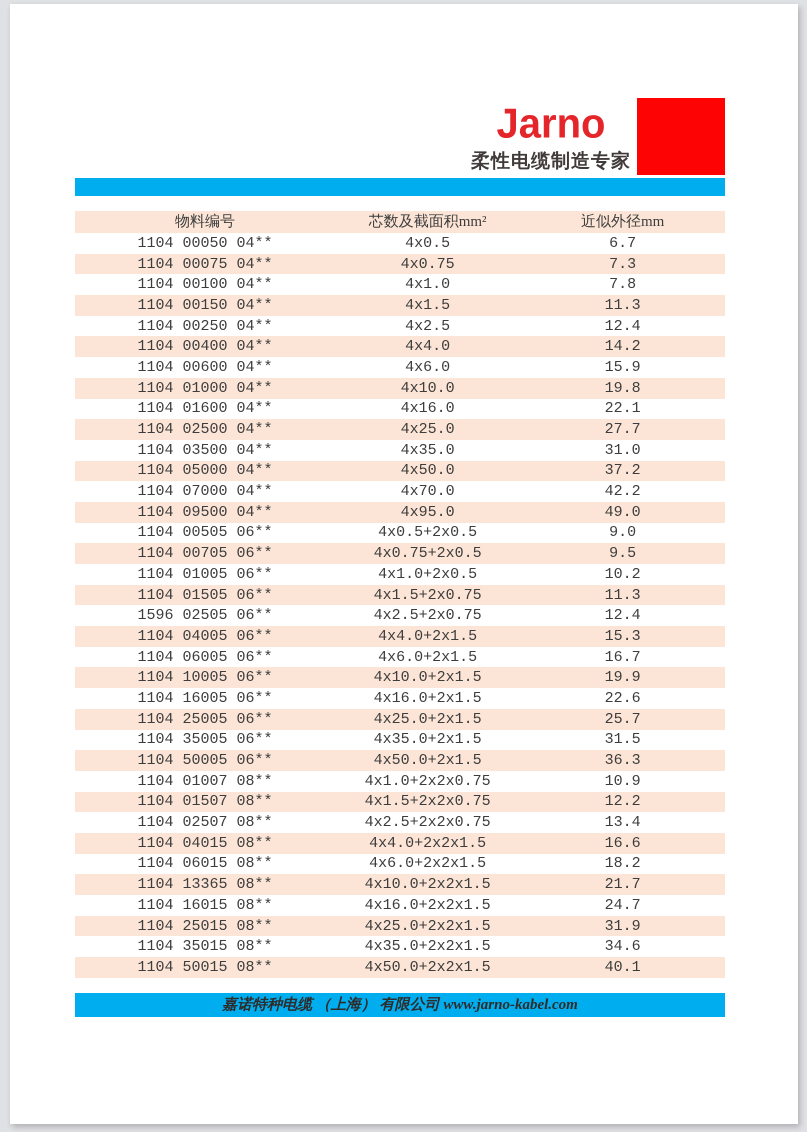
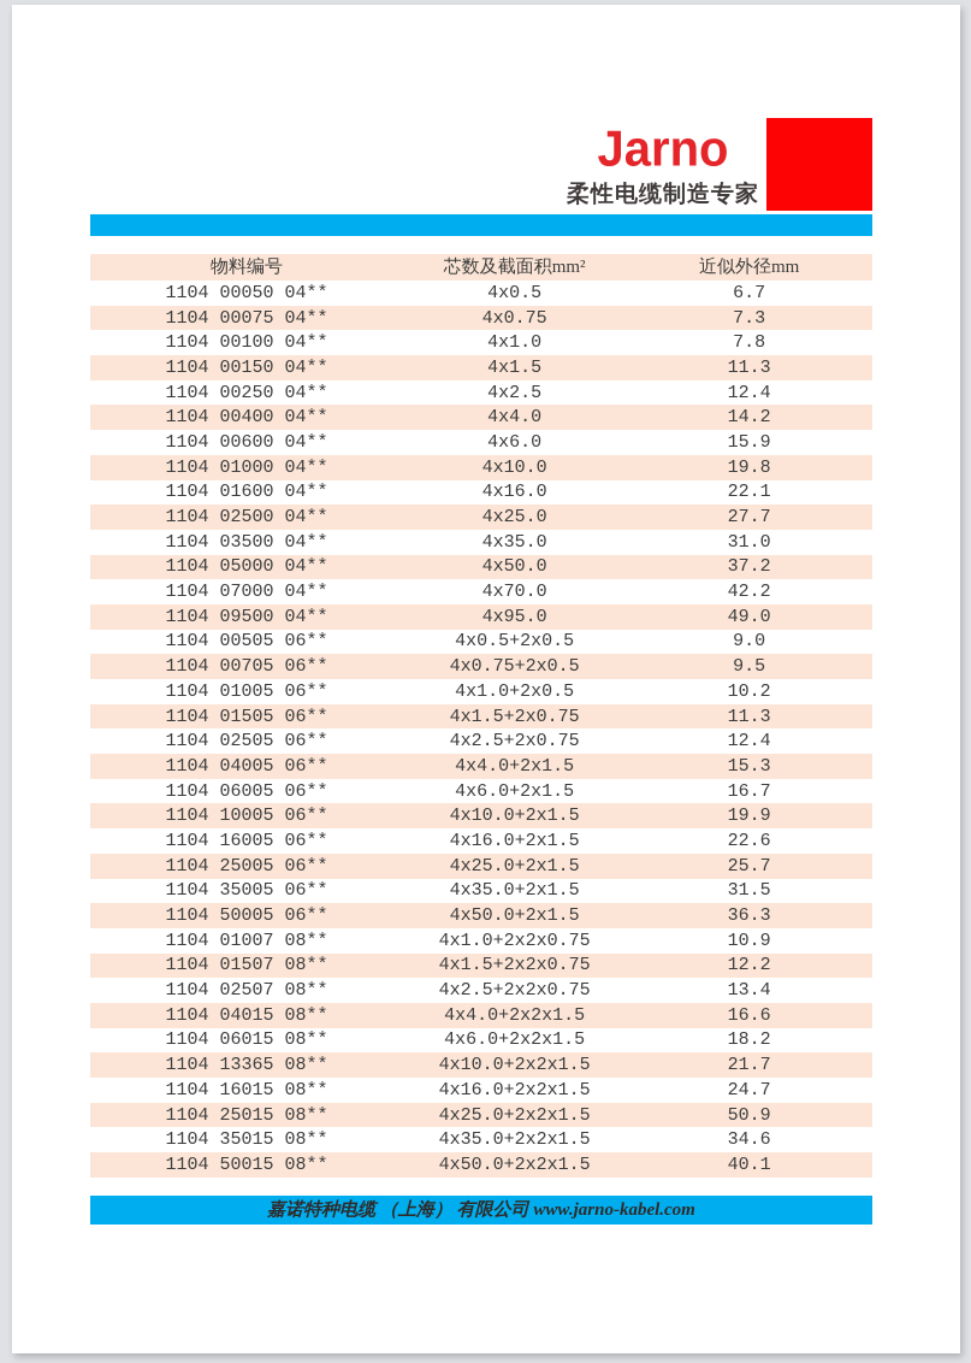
  Jarno
  柔性电缆制造专家
  物料编号	芯数及截面积mm²	近似外径mm
  1104 00050 04**	4x0.5	6.7
  1104 00075 04**	4x0.75	7.3
  1104 00100 04**	4x1.0	7.8
  1104 00150 04**	4x1.5	11.3
  1104 00250 04**	4x2.5	12.4
  1104 00400 04**	4x4.0	14.2
  1104 00600 04**	4x6.0	15.9
  1104 01000 04**	4x10.0	19.8
  1104 01600 04**	4x16.0	22.1
  1104 02500 04**	4x25.0	27.7
  1104 03500 04**	4x35.0	31.0
  1104 05000 04**	4x50.0	37.2
  1104 07000 04**	4x70.0	42.2
  1104 09500 04**	4x95.0	49.0
  1104 00505 06**	4x0.5+2x0.5	9.0
  1104 00705 06**	4x0.75+2x0.5	9.5
  1104 01005 06**	4x1.0+2x0.5	10.2
  1104 01505 06**	4x1.5+2x0.75	11.3
- 1596 02505 06**	4x2.5+2x0.75	12.4
+ 1104 02505 06**	4x2.5+2x0.75	12.4
  1104 04005 06**	4x4.0+2x1.5	15.3
  1104 06005 06**	4x6.0+2x1.5	16.7
  1104 10005 06**	4x10.0+2x1.5	19.9
  1104 16005 06**	4x16.0+2x1.5	22.6
  1104 25005 06**	4x25.0+2x1.5	25.7
  1104 35005 06**	4x35.0+2x1.5	31.5
  1104 50005 06**	4x50.0+2x1.5	36.3
  1104 01007 08**	4x1.0+2x2x0.75	10.9
  1104 01507 08**	4x1.5+2x2x0.75	12.2
  1104 02507 08**	4x2.5+2x2x0.75	13.4
  1104 04015 08**	4x4.0+2x2x1.5	16.6
  1104 06015 08**	4x6.0+2x2x1.5	18.2
  1104 13365 08**	4x10.0+2x2x1.5	21.7
  1104 16015 08**	4x16.0+2x2x1.5	24.7
- 1104 25015 08**	4x25.0+2x2x1.5	31.9
+ 1104 25015 08**	4x25.0+2x2x1.5	50.9
  1104 35015 08**	4x35.0+2x2x1.5	34.6
  1104 50015 08**	4x50.0+2x2x1.5	40.1
  嘉诺特种电缆 （上海） 有限公司 www.jarno-kabel.com
